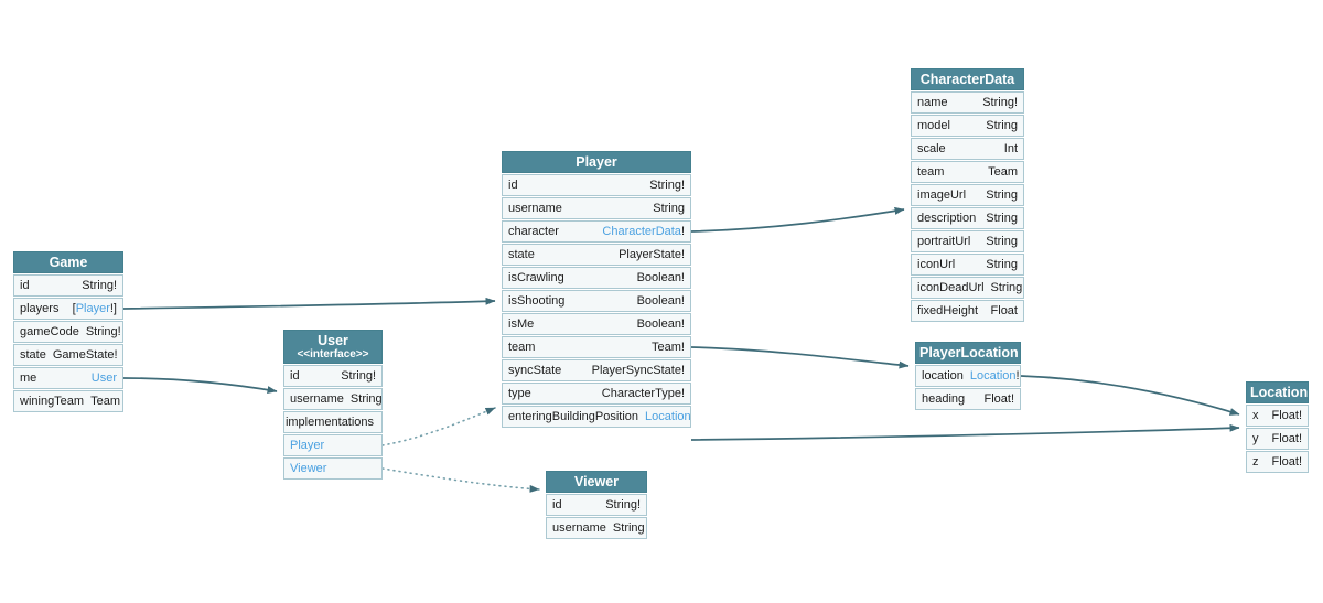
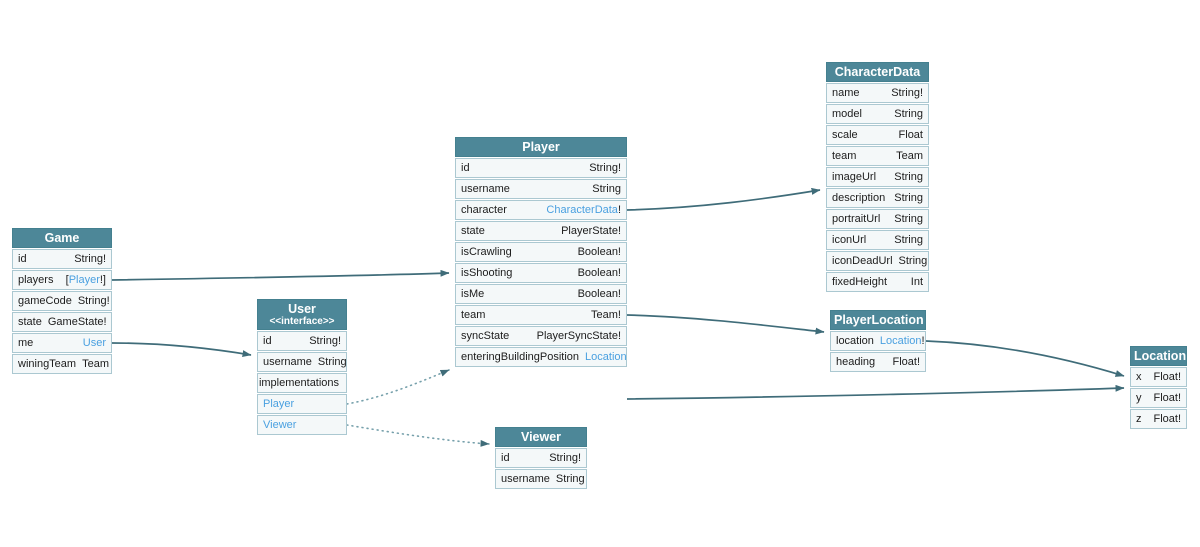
  Game
  id
  String!
  players
  [Player!]
  gameCode
  String!
  state
  GameState!
  me
  User
  winingTeam
  Team
  User
  <<interface>>
  id
  String!
  username
  String
  implementations
  Player
  Viewer
  Player
  id
  String!
  username
  String
  character
  CharacterData!
  state
  PlayerState!
  isCrawling
  Boolean!
  isShooting
  Boolean!
  isMe
  Boolean!
  team
  Team!
  syncState
  PlayerSyncState!
- type
- CharacterType!
  enteringBuildingPosition
  Location
  Viewer
  id
  String!
  username
  String
  CharacterData
  name
  String!
  model
  String
  scale
- Int
+ Float
  team
  Team
  imageUrl
  String
  description
  String
  portraitUrl
  String
  iconUrl
  String
  iconDeadUrl
  String
  fixedHeight
- Float
+ Int
  PlayerLocation
  location
  Location!
  heading
  Float!
  Location
  x
  Float!
  y
  Float!
  z
  Float!
